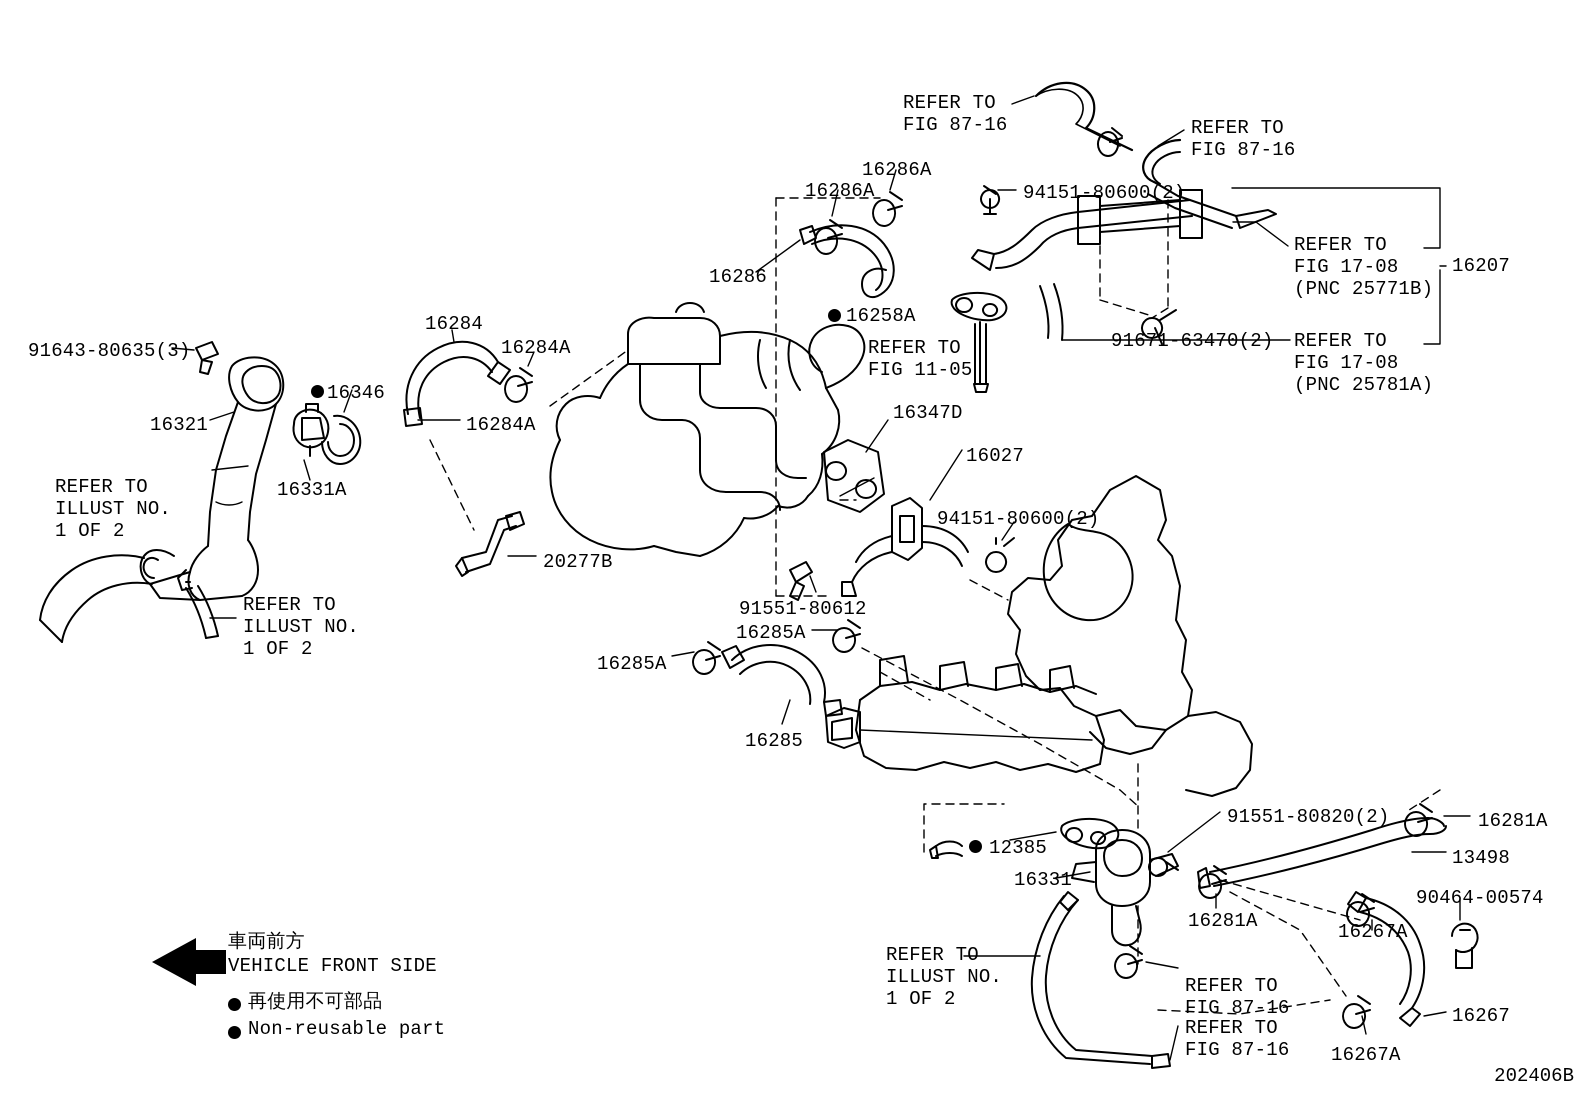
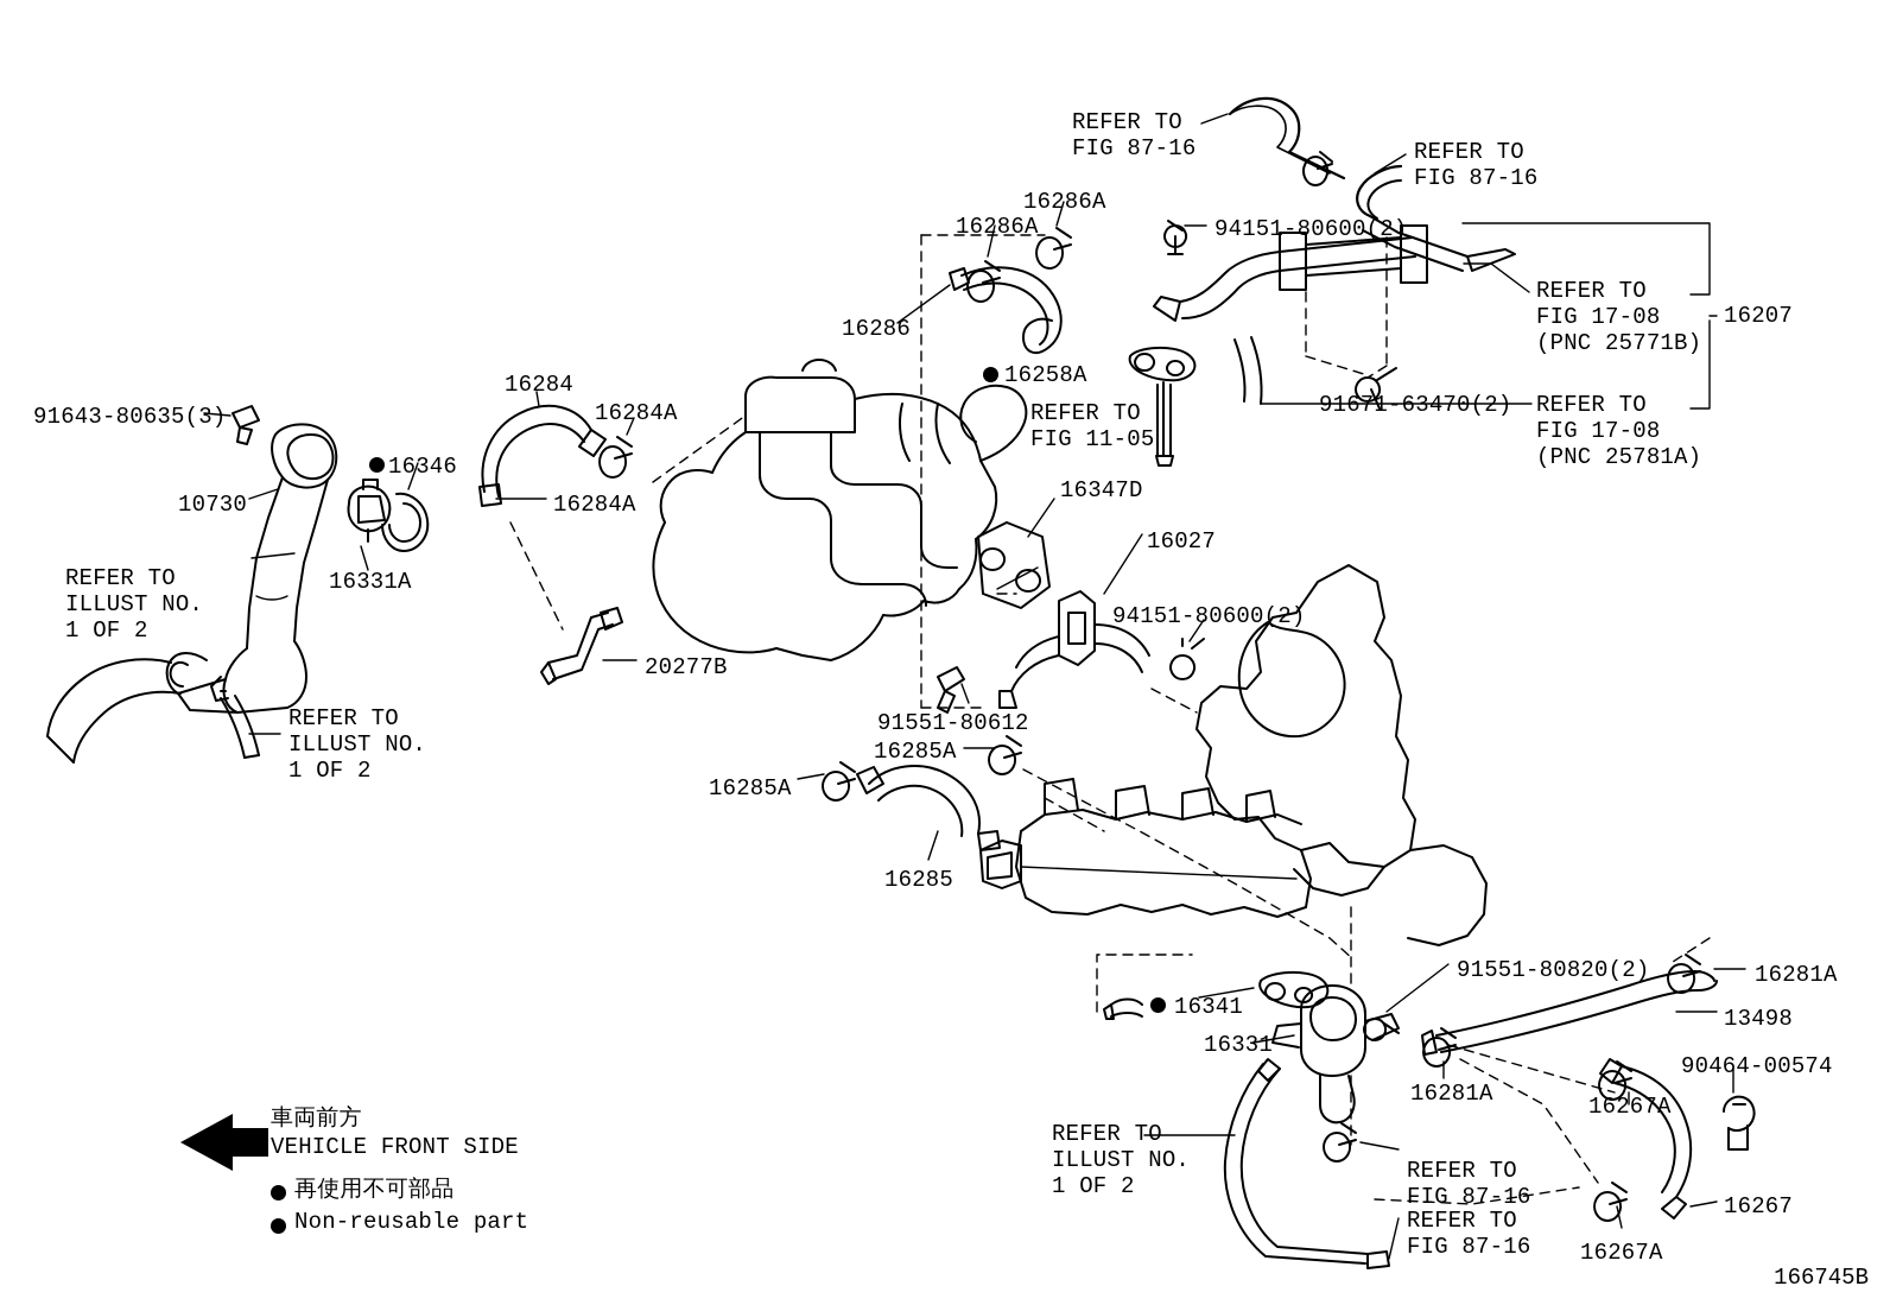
  91643-80635(3)
- 16321
+ 10730
  16346
  16331A
  REFER TO
  ILLUST NO.
  1 OF 2
  REFER TO
  ILLUST NO.
  1 OF 2
  16284
  16284A
  16284A
  20277B
  16285A
  16285A
  16285
  91551-80612
  16286
  16286A
  16286A
  16258A
  REFER TO
  FIG 11-05
  16347D
  16027
  94151-80600(2)
  94151-80600(2)
  REFER TO
  FIG 87-16
  REFER TO
  FIG 87-16
  REFER TO
  FIG 17-08
  (PNC 25771B)
  REFER TO
  FIG 17-08
  (PNC 25781A)
  16207
  91671-63470(2)
  91551-80820(2)
- 12385
+ 16341
  16331
  16281A
  13498
  16281A
  90464-00574
  16267A
  16267
  16267A
  REFER TO
  ILLUST NO.
  1 OF 2
  REFER TO
  FIG 87-16
  REFER TO
  FIG 87-16
  車両前方
  VEHICLE FRONT SIDE
  再使用不可部品
  Non-reusable part
- 202406B
+ 166745B
